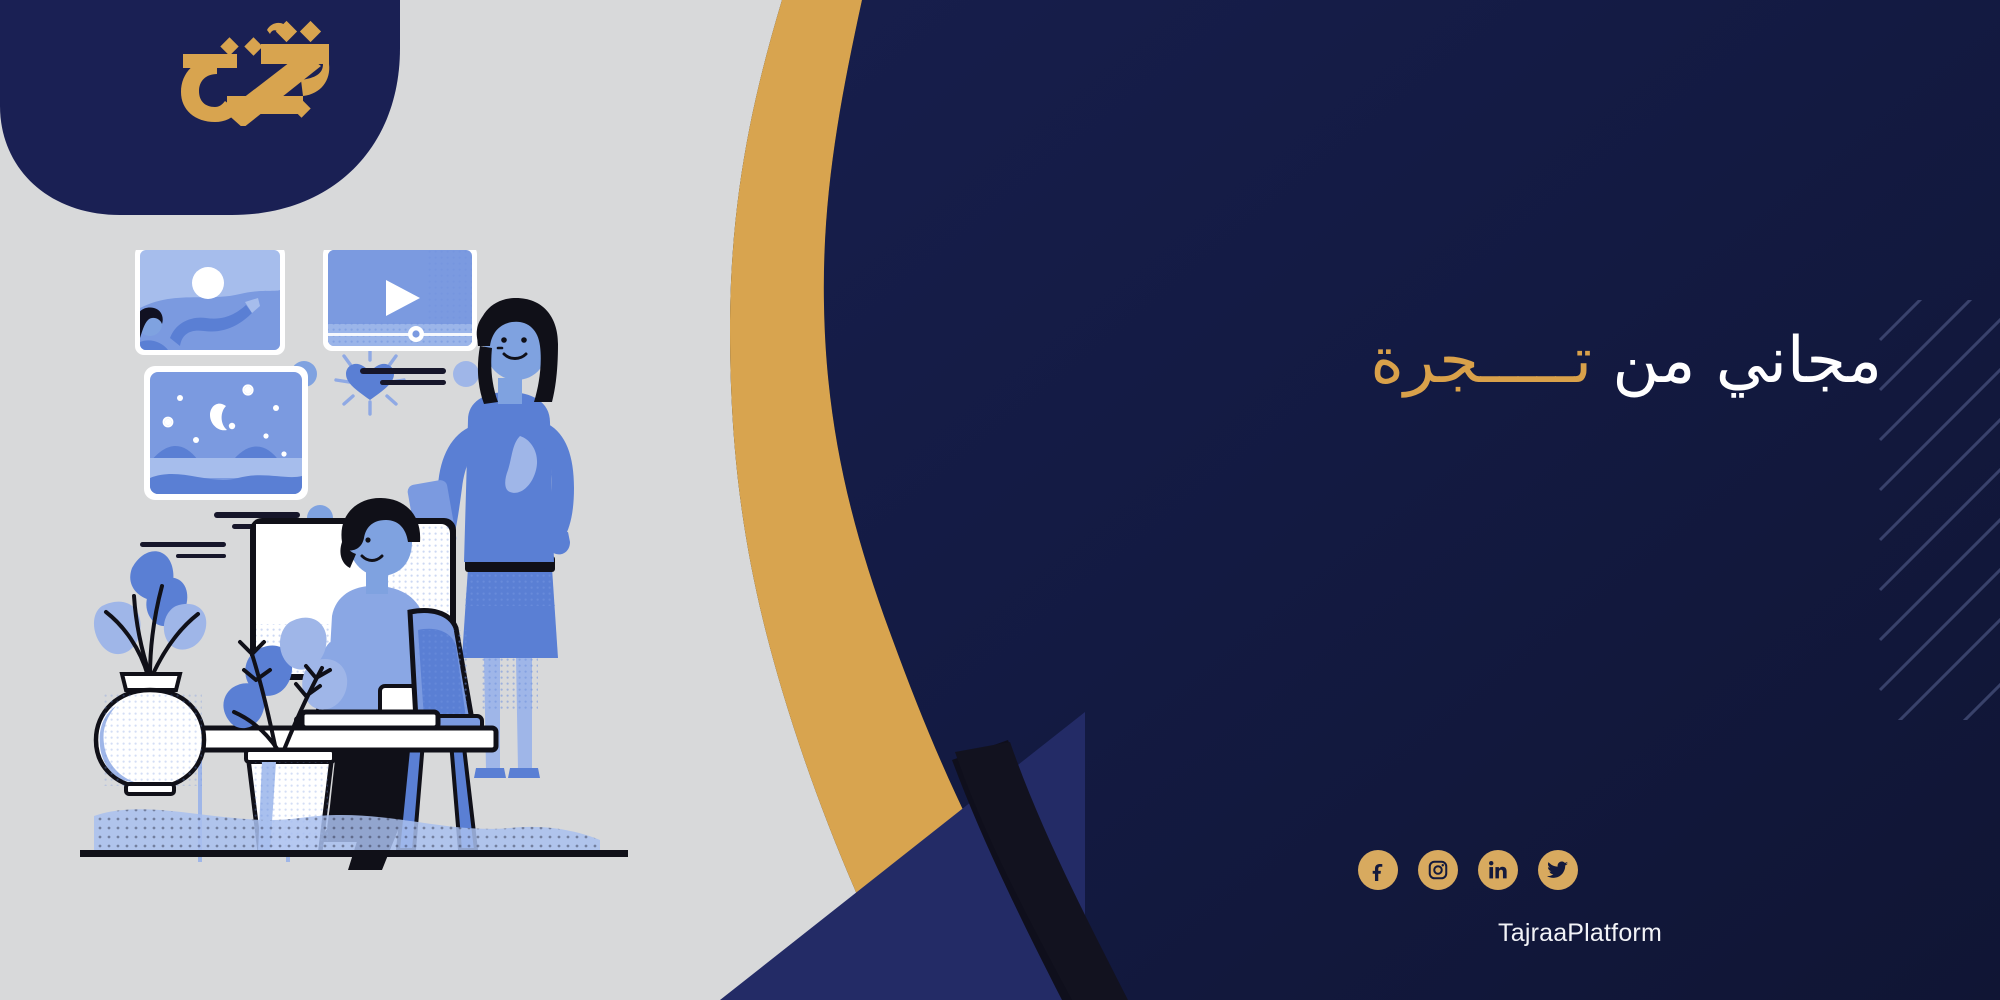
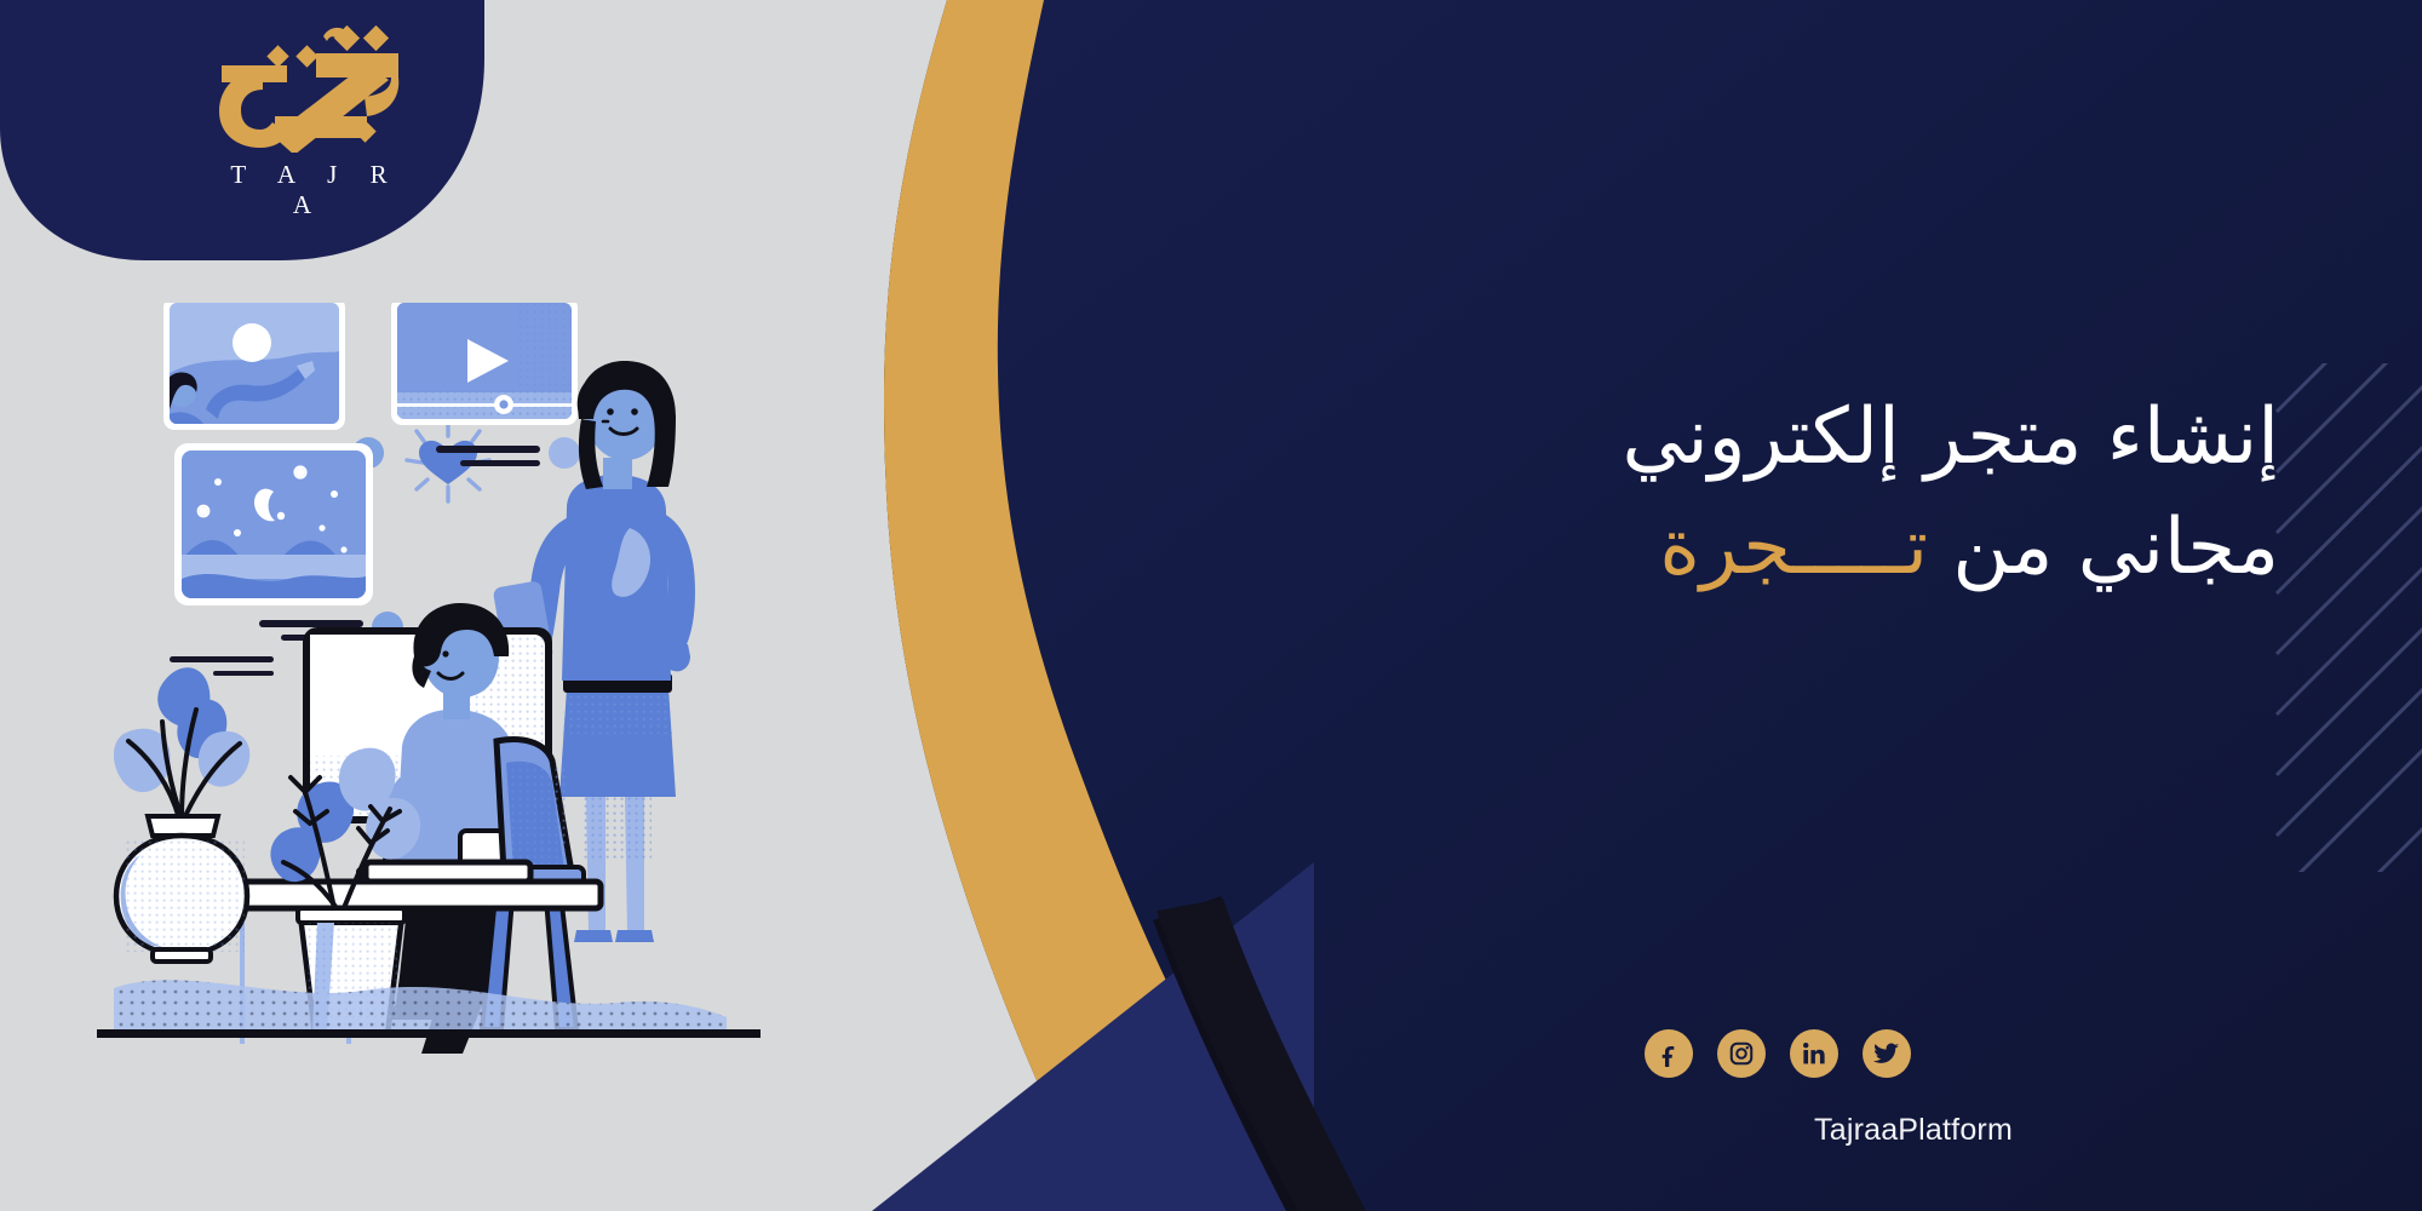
+ T A J R A
+ إنشاء متجر إلكتروني
  مجاني من تـــــجرة
  TajraaPlatform
